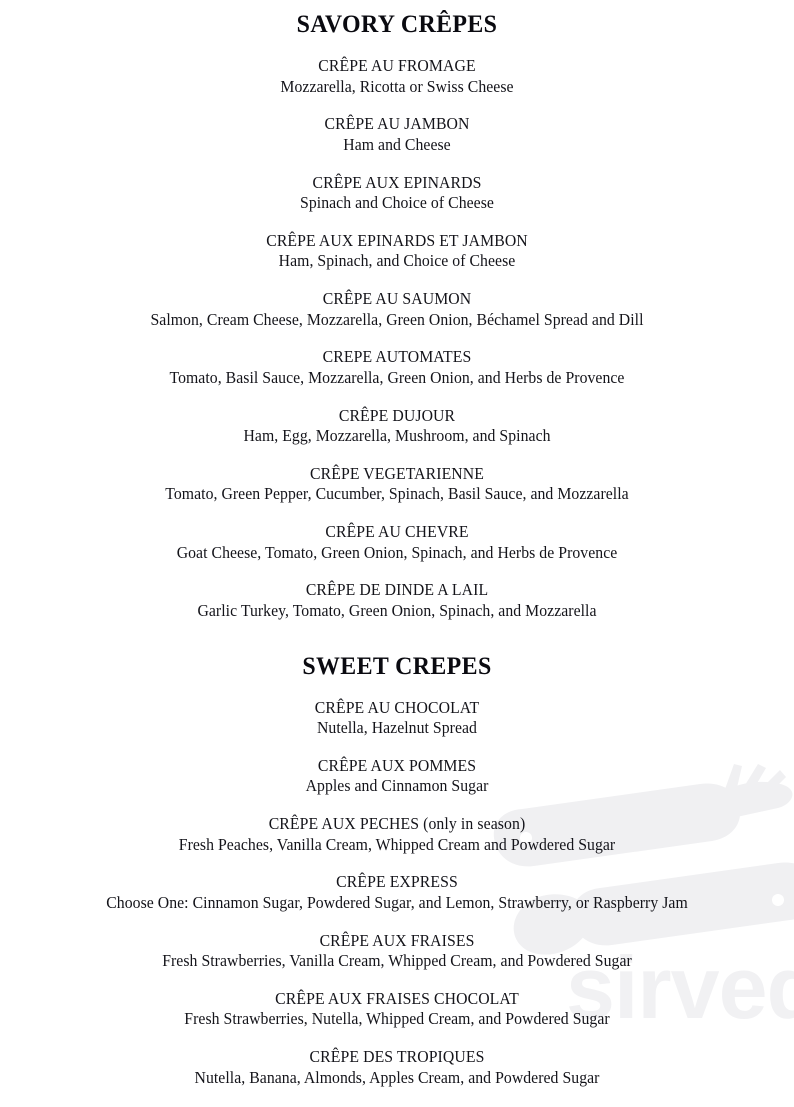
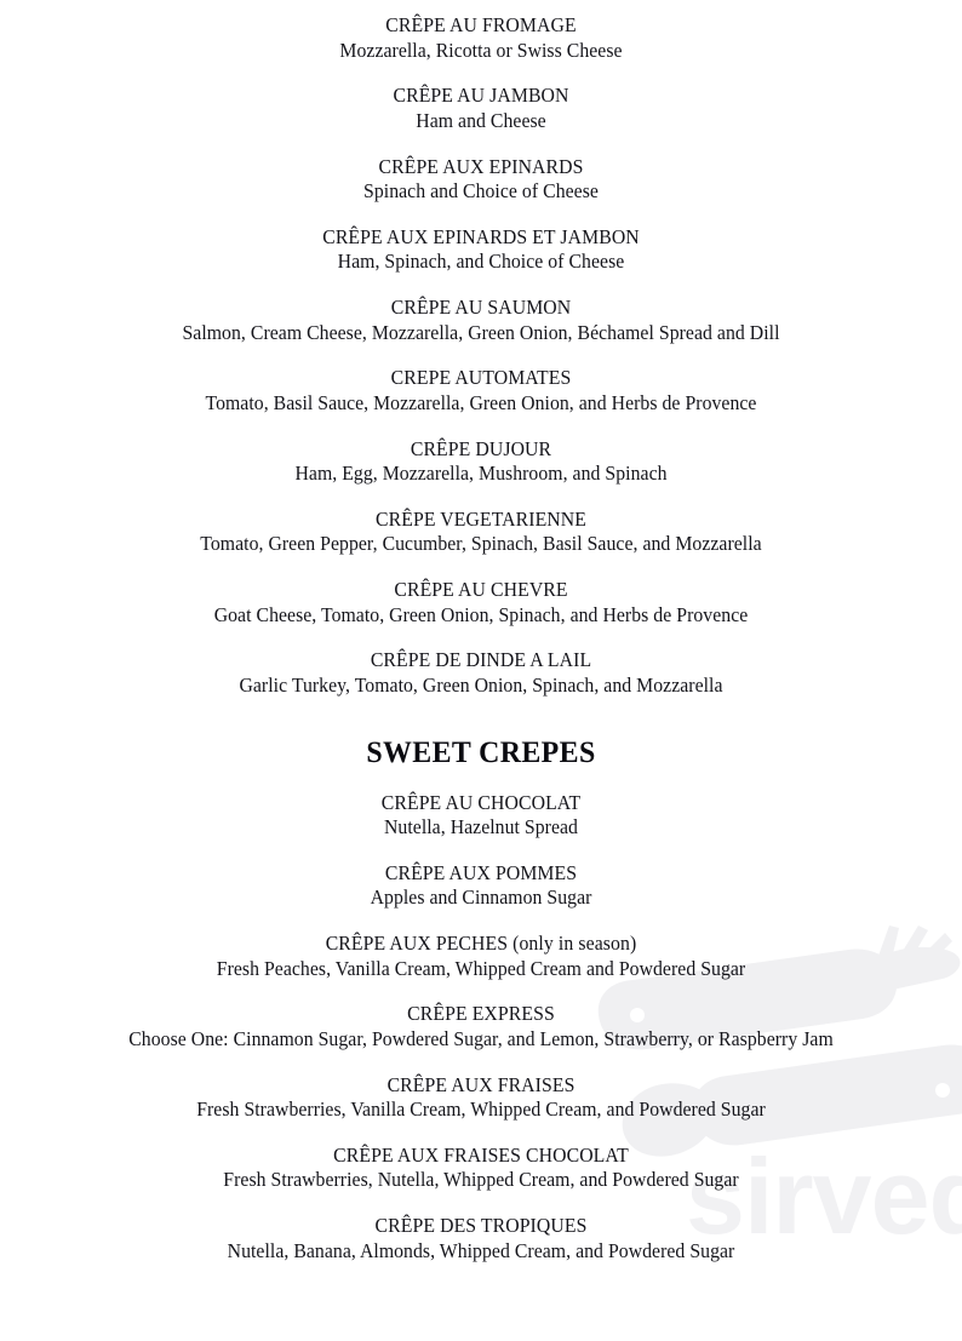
  sirved
- SAVORY CRÊPES
  CRÊPE AU FROMAGE
  Mozzarella, Ricotta or Swiss Cheese
  CRÊPE AU JAMBON
  Ham and Cheese
  CRÊPE AUX EPINARDS
  Spinach and Choice of Cheese
  CRÊPE AUX EPINARDS ET JAMBON
  Ham, Spinach, and Choice of Cheese
  CRÊPE AU SAUMON
  Salmon, Cream Cheese, Mozzarella, Green Onion, Béchamel Spread and Dill
  CREPE AUTOMATES
  Tomato, Basil Sauce, Mozzarella, Green Onion, and Herbs de Provence
  CRÊPE DUJOUR
  Ham, Egg, Mozzarella, Mushroom, and Spinach
  CRÊPE VEGETARIENNE
  Tomato, Green Pepper, Cucumber, Spinach, Basil Sauce, and Mozzarella
  CRÊPE AU CHEVRE
  Goat Cheese, Tomato, Green Onion, Spinach, and Herbs de Provence
  CRÊPE DE DINDE A LAIL
  Garlic Turkey, Tomato, Green Onion, Spinach, and Mozzarella
  SWEET CREPES
  CRÊPE AU CHOCOLAT
  Nutella, Hazelnut Spread
  CRÊPE AUX POMMES
  Apples and Cinnamon Sugar
  CRÊPE AUX PECHES (only in season)
  Fresh Peaches, Vanilla Cream, Whipped Cream and Powdered Sugar
  CRÊPE EXPRESS
  Choose One: Cinnamon Sugar, Powdered Sugar, and Lemon, Strawberry, or Raspberry Jam
  CRÊPE AUX FRAISES
  Fresh Strawberries, Vanilla Cream, Whipped Cream, and Powdered Sugar
  CRÊPE AUX FRAISES CHOCOLAT
  Fresh Strawberries, Nutella, Whipped Cream, and Powdered Sugar
  CRÊPE DES TROPIQUES
- Nutella, Banana, Almonds, Apples Cream, and Powdered Sugar
+ Nutella, Banana, Almonds, Whipped Cream, and Powdered Sugar
